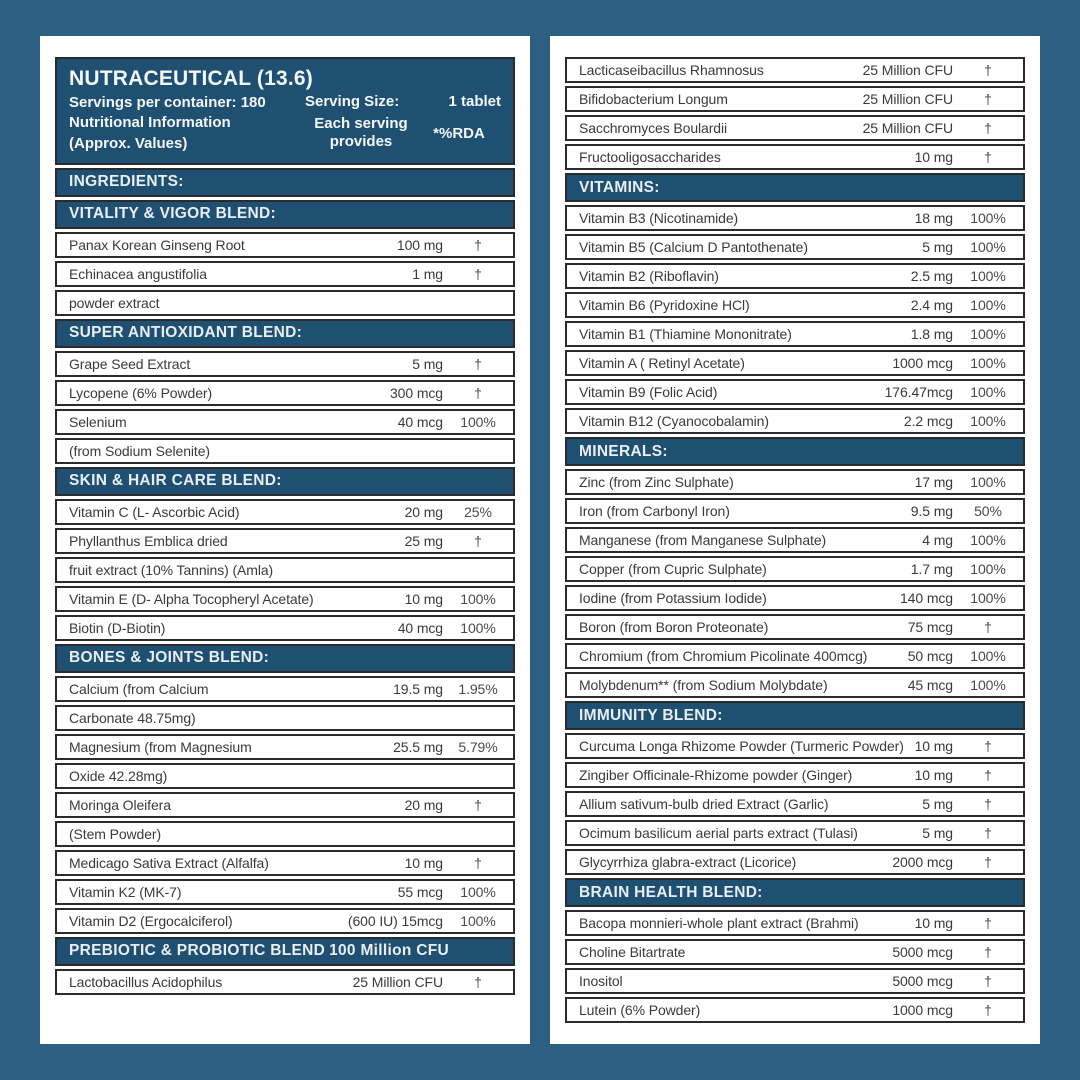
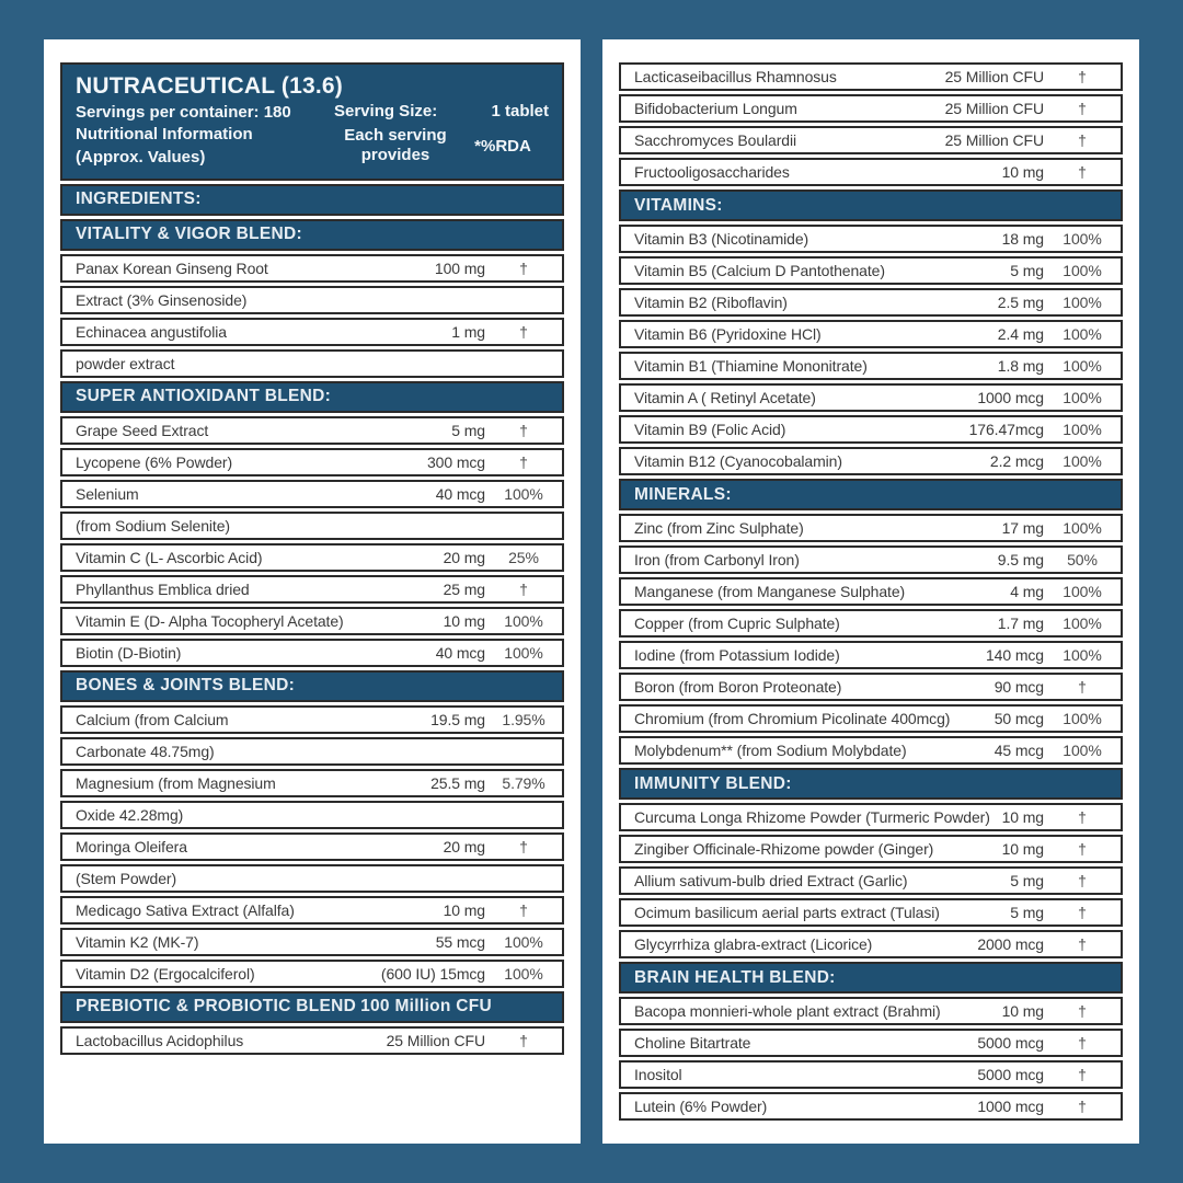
  NUTRACEUTICAL (13.6)
  Servings per container: 180
  Nutritional Information
  (Approx. Values)
  Serving Size:
  1 tablet
  Each serving provides
  *%RDA
  INGREDIENTS:
  VITALITY & VIGOR BLEND:
  Panax Korean Ginseng Root
  100 mg
  †
+ Extract (3% Ginsenoside)
  Echinacea angustifolia
  1 mg
  †
  powder extract
  SUPER ANTIOXIDANT BLEND:
  Grape Seed Extract
  5 mg
  †
  Lycopene (6% Powder)
  300 mcg
  †
  Selenium
  40 mcg
  100%
  (from Sodium Selenite)
- SKIN & HAIR CARE BLEND:
  Vitamin C (L- Ascorbic Acid)
  20 mg
  25%
  Phyllanthus Emblica dried
  25 mg
  †
- fruit extract (10% Tannins) (Amla)
  Vitamin E (D- Alpha Tocopheryl Acetate)
  10 mg
  100%
  Biotin (D-Biotin)
  40 mcg
  100%
  BONES & JOINTS BLEND:
  Calcium (from Calcium
  19.5 mg
  1.95%
  Carbonate 48.75mg)
  Magnesium (from Magnesium
  25.5 mg
  5.79%
  Oxide 42.28mg)
  Moringa Oleifera
  20 mg
  †
  (Stem Powder)
  Medicago Sativa Extract (Alfalfa)
  10 mg
  †
  Vitamin K2 (MK-7)
  55 mcg
  100%
  Vitamin D2 (Ergocalciferol)
  (600 IU) 15mcg
  100%
  PREBIOTIC & PROBIOTIC BLEND
  100 Million CFU
  Lactobacillus Acidophilus
  25 Million CFU
  †
  Lacticaseibacillus Rhamnosus
  25 Million CFU
  †
  Bifidobacterium Longum
  25 Million CFU
  †
  Sacchromyces Boulardii
  25 Million CFU
  †
  Fructooligosaccharides
  10 mg
  †
  VITAMINS:
  Vitamin B3 (Nicotinamide)
  18 mg
  100%
  Vitamin B5 (Calcium D Pantothenate)
  5 mg
  100%
  Vitamin B2 (Riboflavin)
  2.5 mg
  100%
  Vitamin B6 (Pyridoxine HCl)
  2.4 mg
  100%
  Vitamin B1 (Thiamine Mononitrate)
  1.8 mg
  100%
  Vitamin A ( Retinyl Acetate)
  1000 mcg
  100%
  Vitamin B9 (Folic Acid)
  176.47mcg
  100%
  Vitamin B12 (Cyanocobalamin)
  2.2 mcg
  100%
  MINERALS:
  Zinc (from Zinc Sulphate)
  17 mg
  100%
  Iron (from Carbonyl Iron)
  9.5 mg
  50%
  Manganese (from Manganese Sulphate)
  4 mg
  100%
  Copper (from Cupric Sulphate)
  1.7 mg
  100%
  Iodine (from Potassium Iodide)
  140 mcg
  100%
  Boron (from Boron Proteonate)
- 75 mcg
+ 90 mcg
  †
  Chromium (from Chromium Picolinate 400
  50 mcg
  100%
  Molybdenum** (from Sodium Molybdate)
  45 mcg
  100%
  IMMUNITY BLEND:
  Curcuma Longa Rhizome Powder (Turme
  10 mg
  †
  Zingiber Officinale-Rhizome powder (Ging
  10 mg
  †
  Allium sativum-bulb dried Extract (Garlic)
  5 mg
  †
  Ocimum basilicum aerial parts extract (Tul
  5 mg
  †
  Glycyrrhiza glabra-extract (Licorice)
  2000 mcg
  †
  BRAIN HEALTH BLEND:
  Bacopa monnieri-whole plant extract (Bra
  10 mg
  †
  Choline Bitartrate
  5000 mcg
  †
  Inositol
  5000 mcg
  †
  Lutein (6% Powder)
  1000 mcg
  †
